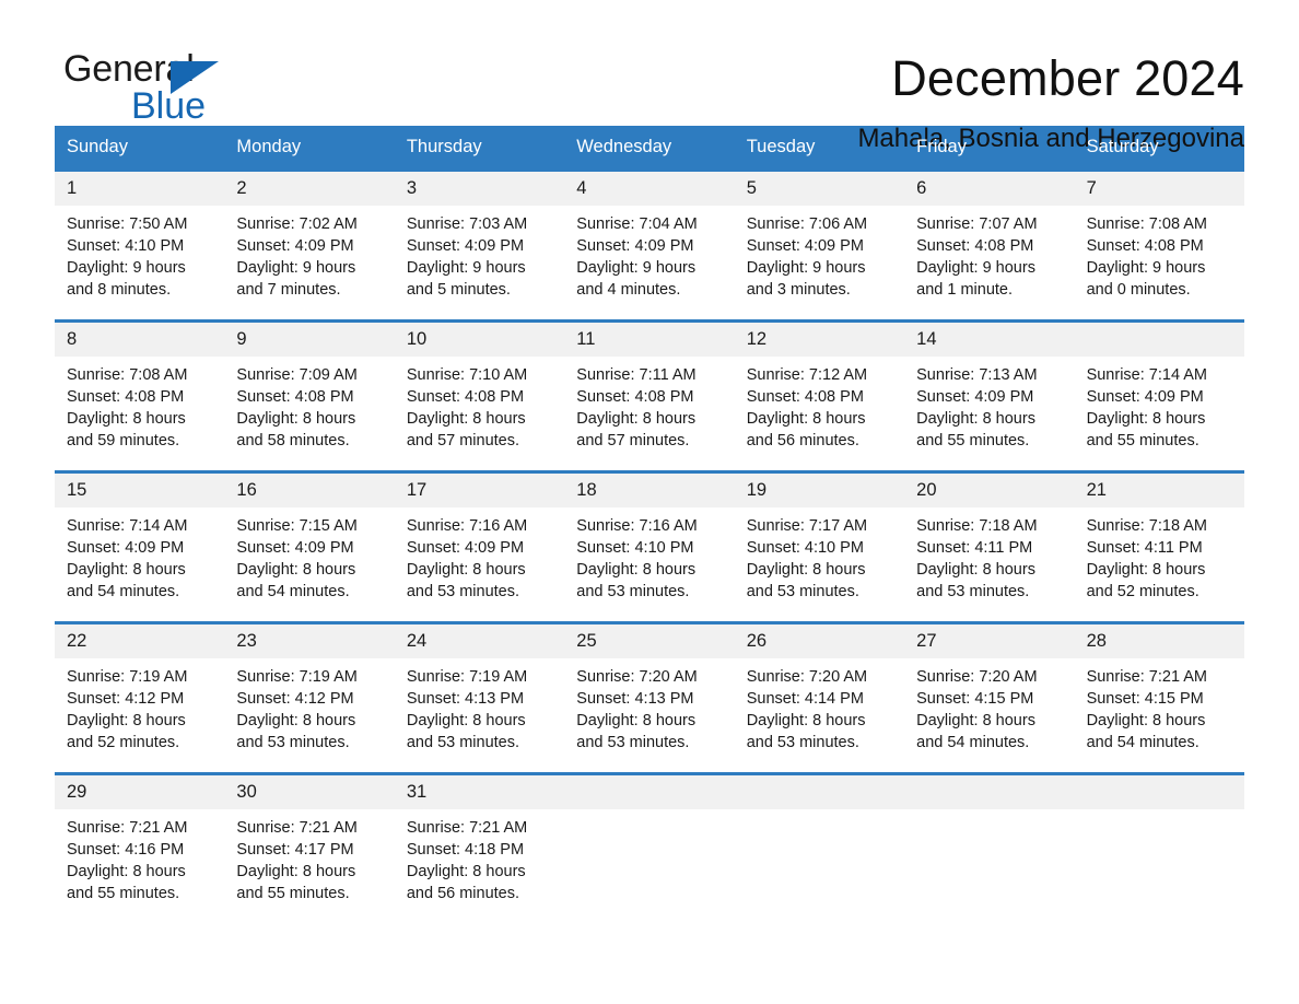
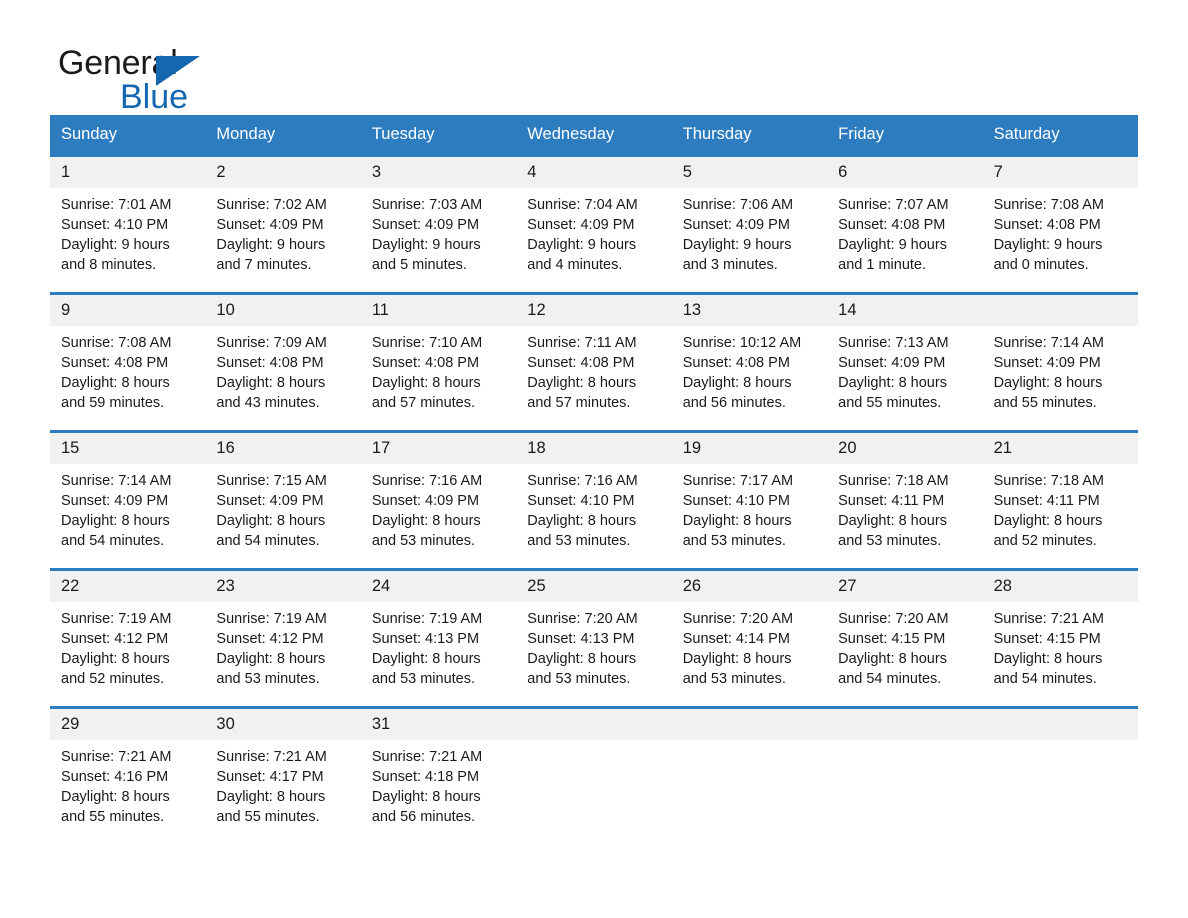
  General
  Blue
- December 2024
- Mahala, Bosnia and Herzegovina
  Sunday
  Monday
- Thursday
+ Tuesday
  Wednesday
- Tuesday
+ Thursday
  Friday
  Saturday
  1
  2
  3
  4
  5
  6
  7
- Sunrise: 7:50 AM
+ Sunrise: 7:01 AM
  Sunset: 4:10 PM
  Daylight: 9 hours
  and 8 minutes.
  Sunrise: 7:02 AM
  Sunset: 4:09 PM
  Daylight: 9 hours
  and 7 minutes.
  Sunrise: 7:03 AM
  Sunset: 4:09 PM
  Daylight: 9 hours
  and 5 minutes.
  Sunrise: 7:04 AM
  Sunset: 4:09 PM
  Daylight: 9 hours
  and 4 minutes.
  Sunrise: 7:06 AM
  Sunset: 4:09 PM
  Daylight: 9 hours
  and 3 minutes.
  Sunrise: 7:07 AM
  Sunset: 4:08 PM
  Daylight: 9 hours
  and 1 minute.
  Sunrise: 7:08 AM
  Sunset: 4:08 PM
  Daylight: 9 hours
  and 0 minutes.
- 8
  9
  10
  11
  12
+ 13
  14
  Sunrise: 7:08 AM
  Sunset: 4:08 PM
  Daylight: 8 hours
  and 59 minutes.
  Sunrise: 7:09 AM
  Sunset: 4:08 PM
  Daylight: 8 hours
- and 58 minutes.
+ and 43 minutes.
  Sunrise: 7:10 AM
  Sunset: 4:08 PM
  Daylight: 8 hours
  and 57 minutes.
  Sunrise: 7:11 AM
  Sunset: 4:08 PM
  Daylight: 8 hours
  and 57 minutes.
- Sunrise: 7:12 AM
+ Sunrise: 10:12 AM
  Sunset: 4:08 PM
  Daylight: 8 hours
  and 56 minutes.
  Sunrise: 7:13 AM
  Sunset: 4:09 PM
  Daylight: 8 hours
  and 55 minutes.
  Sunrise: 7:14 AM
  Sunset: 4:09 PM
  Daylight: 8 hours
  and 55 minutes.
  15
  16
  17
  18
  19
  20
  21
  Sunrise: 7:14 AM
  Sunset: 4:09 PM
  Daylight: 8 hours
  and 54 minutes.
  Sunrise: 7:15 AM
  Sunset: 4:09 PM
  Daylight: 8 hours
  and 54 minutes.
  Sunrise: 7:16 AM
  Sunset: 4:09 PM
  Daylight: 8 hours
  and 53 minutes.
  Sunrise: 7:16 AM
  Sunset: 4:10 PM
  Daylight: 8 hours
  and 53 minutes.
  Sunrise: 7:17 AM
  Sunset: 4:10 PM
  Daylight: 8 hours
  and 53 minutes.
  Sunrise: 7:18 AM
  Sunset: 4:11 PM
  Daylight: 8 hours
  and 53 minutes.
  Sunrise: 7:18 AM
  Sunset: 4:11 PM
  Daylight: 8 hours
  and 52 minutes.
  22
  23
  24
  25
  26
  27
  28
  Sunrise: 7:19 AM
  Sunset: 4:12 PM
  Daylight: 8 hours
  and 52 minutes.
  Sunrise: 7:19 AM
  Sunset: 4:12 PM
  Daylight: 8 hours
  and 53 minutes.
  Sunrise: 7:19 AM
  Sunset: 4:13 PM
  Daylight: 8 hours
  and 53 minutes.
  Sunrise: 7:20 AM
  Sunset: 4:13 PM
  Daylight: 8 hours
  and 53 minutes.
  Sunrise: 7:20 AM
  Sunset: 4:14 PM
  Daylight: 8 hours
  and 53 minutes.
  Sunrise: 7:20 AM
  Sunset: 4:15 PM
  Daylight: 8 hours
  and 54 minutes.
  Sunrise: 7:21 AM
  Sunset: 4:15 PM
  Daylight: 8 hours
  and 54 minutes.
  29
  30
  31
  Sunrise: 7:21 AM
  Sunset: 4:16 PM
  Daylight: 8 hours
  and 55 minutes.
  Sunrise: 7:21 AM
  Sunset: 4:17 PM
  Daylight: 8 hours
  and 55 minutes.
  Sunrise: 7:21 AM
  Sunset: 4:18 PM
  Daylight: 8 hours
  and 56 minutes.
